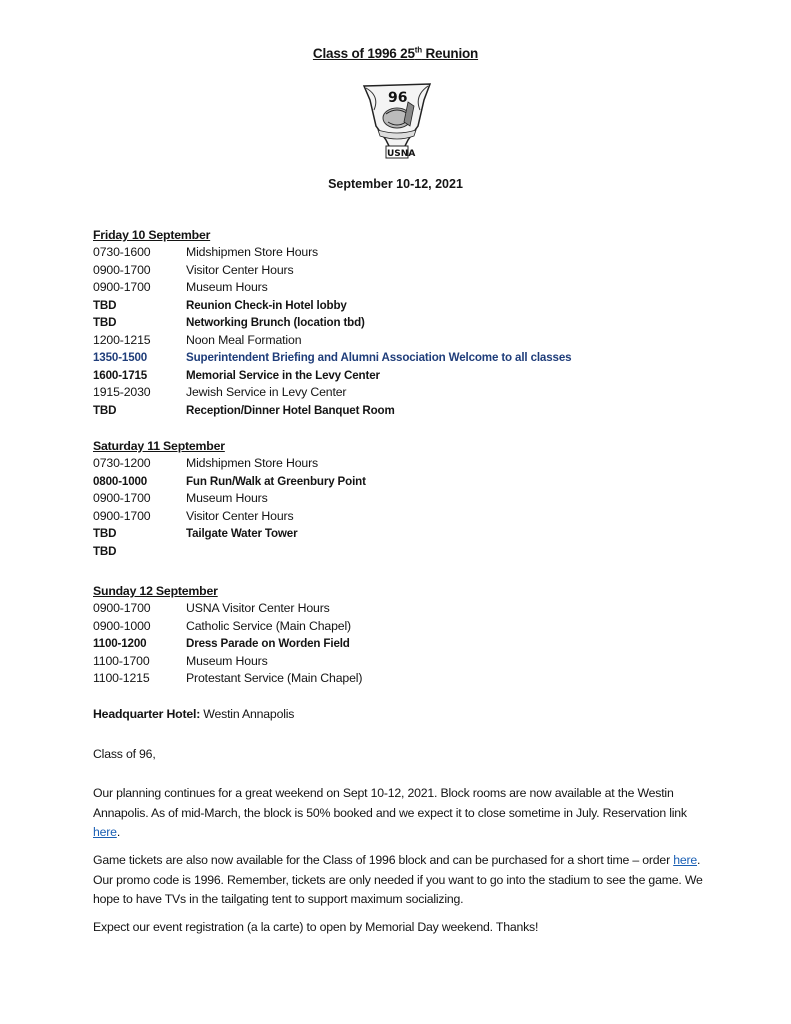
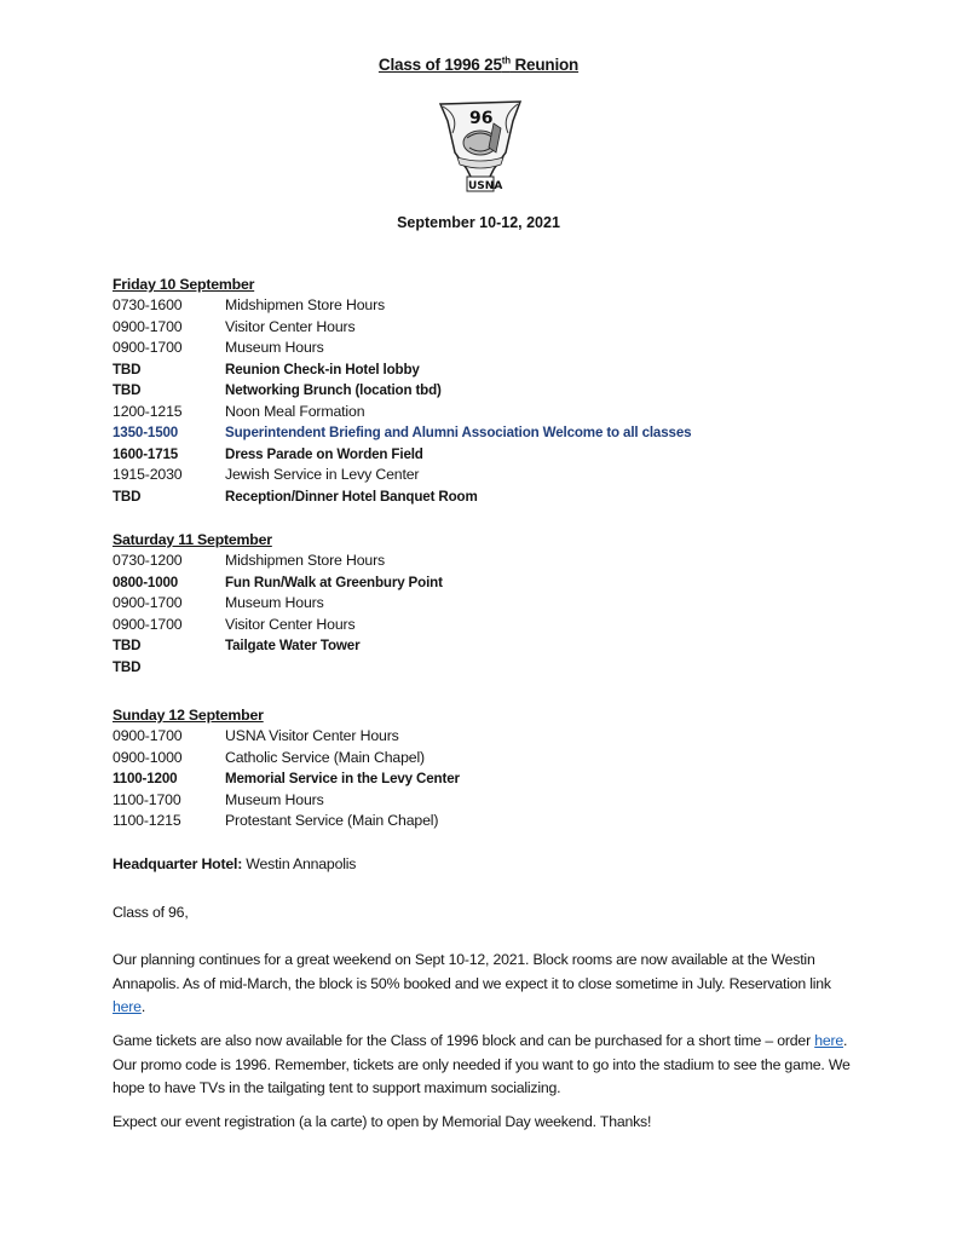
  Class of 1996 25th Reunion
  96
  USNA
  September 10-12, 2021
  Friday 10 September
  0730-1600
  Midshipmen Store Hours
  0900-1700
  Visitor Center Hours
  0900-1700
  Museum Hours
  TBD
  Reunion Check-in Hotel lobby
  TBD
  Networking Brunch (location tbd)
  1200-1215
  Noon Meal Formation
  1350-1500
  Superintendent Briefing and Alumni Association Welcome to all classes
  1600-1715
- Memorial Service in the Levy Center
+ Dress Parade on Worden Field
  1915-2030
  Jewish Service in Levy Center
  TBD
  Reception/Dinner Hotel Banquet Room
  Saturday 11 September
  0730-1200
  Midshipmen Store Hours
  0800-1000
  Fun Run/Walk at Greenbury Point
  0900-1700
  Museum Hours
  0900-1700
  Visitor Center Hours
  TBD
  Tailgate Water Tower
  TBD
  Sunday 12 September
  0900-1700
  USNA Visitor Center Hours
  0900-1000
  Catholic Service (Main Chapel)
  1100-1200
- Dress Parade on Worden Field
+ Memorial Service in the Levy Center
  1100-1700
  Museum Hours
  1100-1215
  Protestant Service (Main Chapel)
  Headquarter Hotel: Westin Annapolis
  Class of 96,
  Our planning continues for a great weekend on Sept 10-12, 2021. Block rooms are now available at the Westin Annapolis. As of mid-March, the block is 50% booked and we expect it to close sometime in July. Reservation link here.
  Game tickets are also now available for the Class of 1996 block and can be purchased for a short time – order here. Our promo code is 1996. Remember, tickets are only needed if you want to go into the stadium to see the game. We hope to have TVs in the tailgating tent to support maximum socializing.
  Expect our event registration (a la carte) to open by Memorial Day weekend. Thanks!
